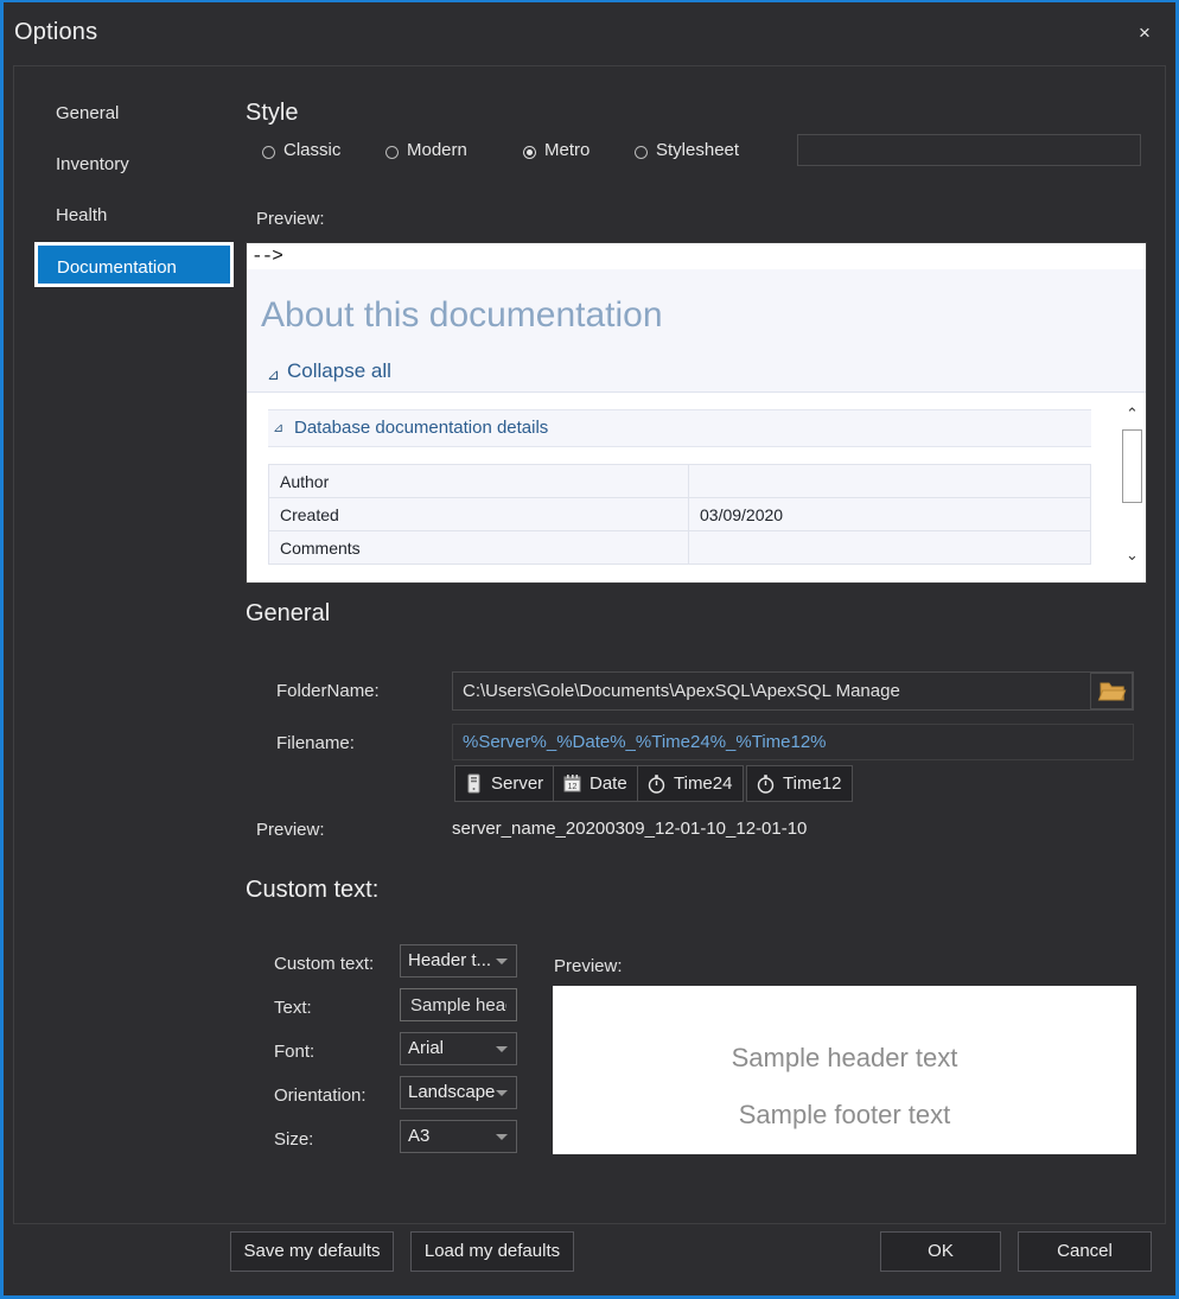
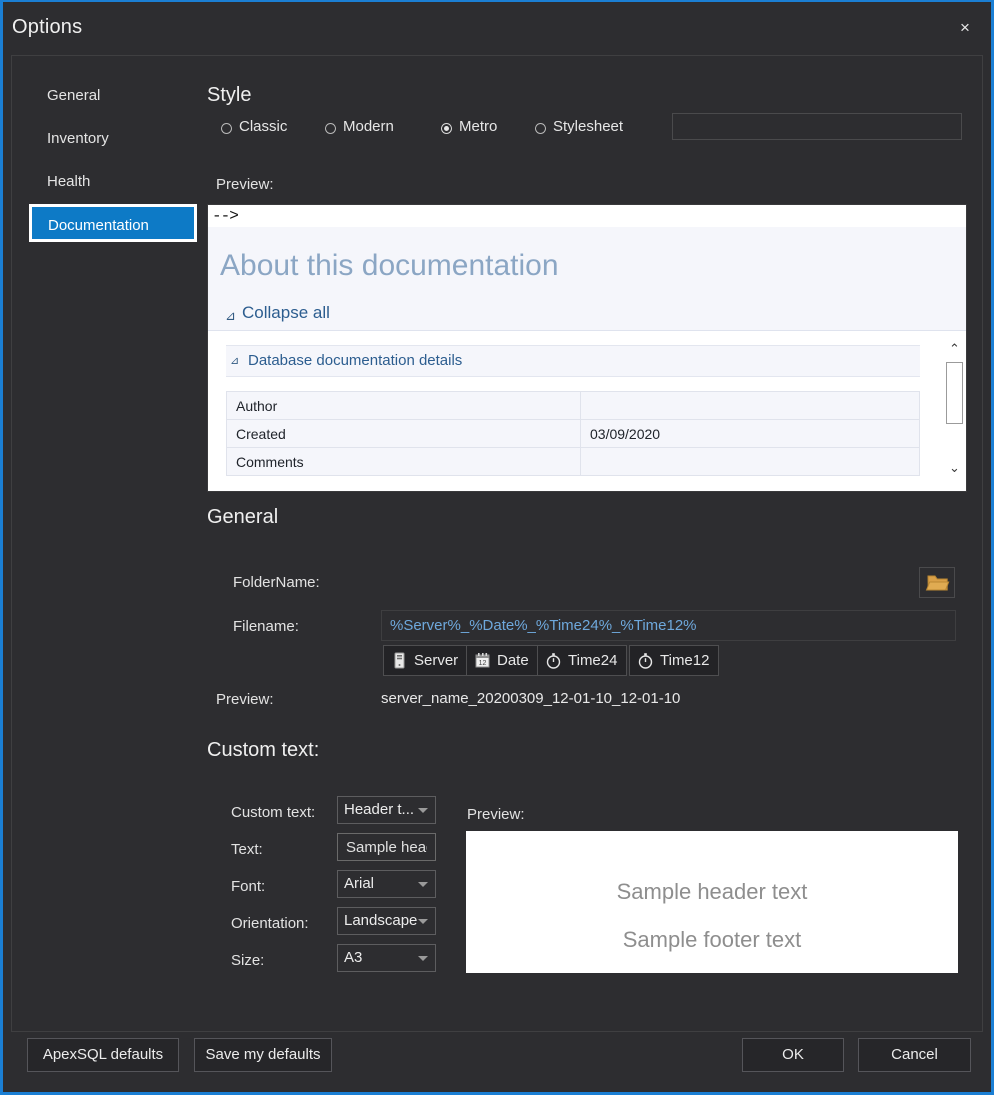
  Options
  ×
  General
  Inventory
  Health
  Documentation
  Style
  Classic
  Modern
  Metro
  Stylesheet
  Preview:
  -->
  About this documentation
  ⊿
  Collapse all
  ⊿
  Database documentation details
  Author
  Created	03/09/2020
  Comments
  ⌃
  ⌄
  General
  FolderName:
- C:\Users\Gole\Documents\ApexSQL\ApexSQL Manage
  Filename:
  %Server%_%Date%_%Time24%_%Time12%
  Server
  Date
  Time24
  Time12
  Preview:
  server_name_20200309_12-01-10_12-01-10
  Custom text:
  Custom text:
  Header t...
  Text:
  Sample hea
  Font:
  Arial
  Orientation:
  Landscape
  Size:
  A3
  Preview:
  Sample header text
  Sample footer text
+ ApexSQL defaults
  Save my defaults
- Load my defaults
  OK
  Cancel
